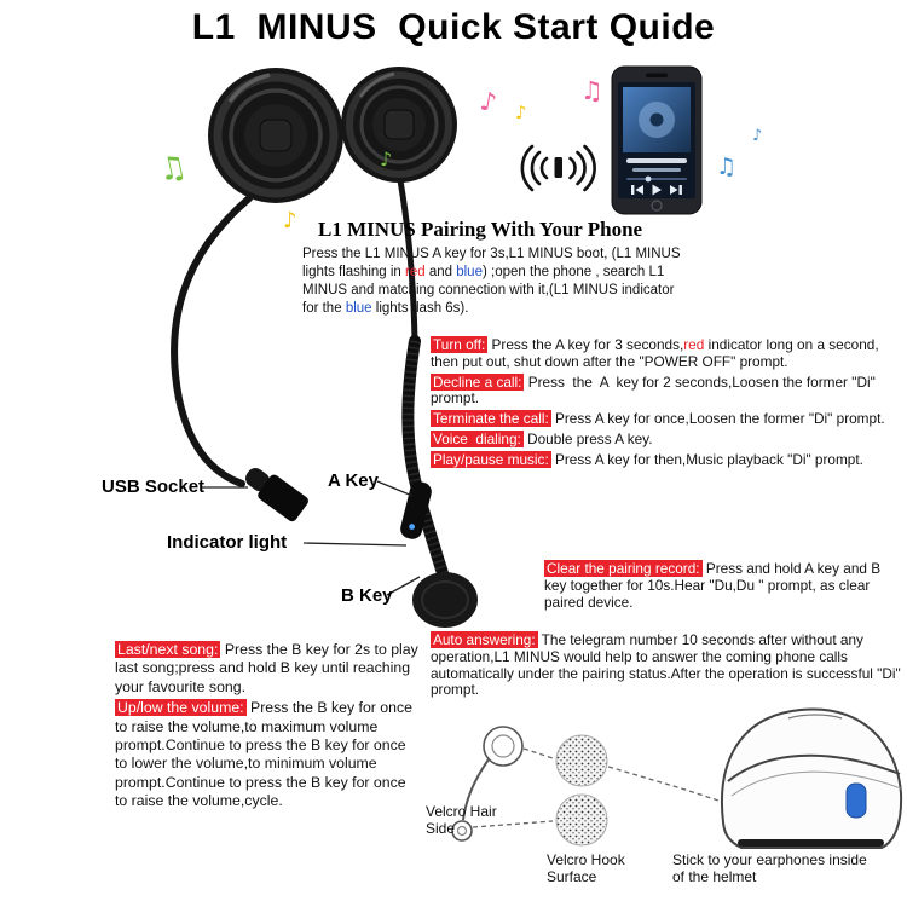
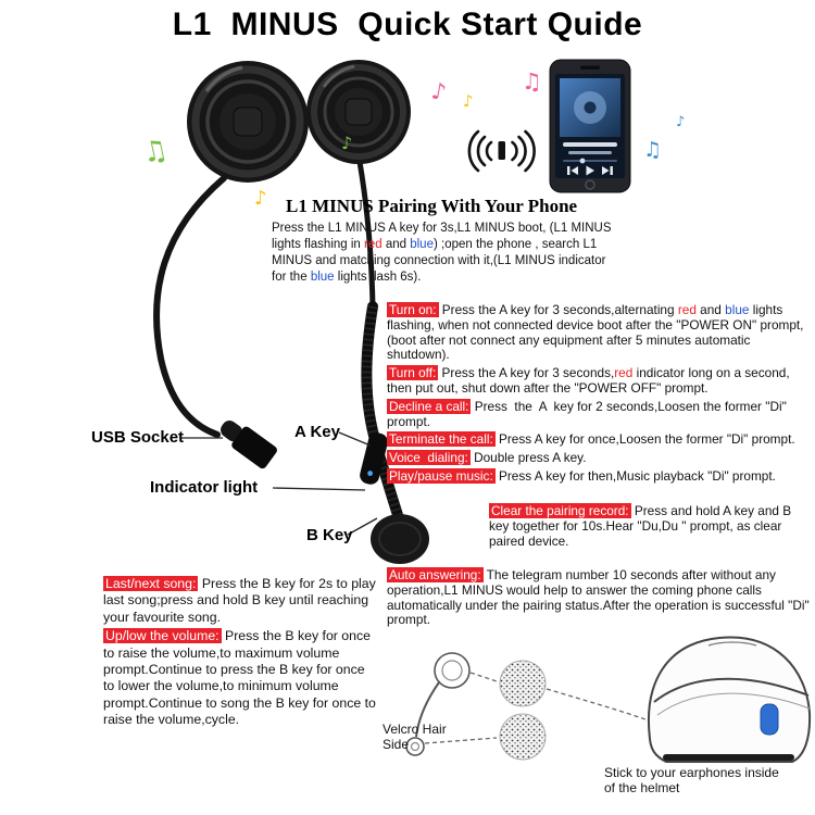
  ♪
  ♪
  ♪
  ♫
  ♫
  ♪
  L1 MINUS Quick Start Quide
  L1 MINUS Pairing With Your Phone
  Press the L1 MINUS A key for 3s,L1 MINUS boot, (L1 MINUS lights flashing in red and blue) ;open the phone , search L1 MINUS and matching connection with it,(L1 MINUS indicator for the blue lights flash 6s).
  USB Socket
  Indicator light
  A Key
  B Key
+ Turn on: Press the A key for 3 seconds,alternating red and blue lights flashing, when not connected device boot after the "POWER ON" prompt, (boot after not connect any equipment after 5 minutes automatic shutdown).
  Turn off: Press the A key for 3 seconds,red indicator long on a second, then put out, shut down after the "POWER OFF" prompt.
  Decline a call: Press the A key for 2 seconds,Loosen the former "Di" prompt.
  Terminate the call: Press A key for once,Loosen the former "Di" prompt.
  Voice dialing: Double press A key.
  Play/pause music: Press A key for then,Music playback "Di" prompt.
  Clear the pairing record: Press and hold A key and B key together for 10s.Hear "Du,Du " prompt, as clear paired device.
  Auto answering: The telegram number 10 seconds after without any operation,L1 MINUS would help to answer the coming phone calls automatically under the pairing status.After the operation is successful "Di" prompt.
  Last/next song: Press the B key for 2s to play last song;press and hold B key until reaching your favourite song.
- Up/low the volume: Press the B key for once to raise the volume,to maximum volume prompt.Continue to press the B key for once to lower the volume,to minimum volume prompt.Continue to press the B key for once to raise the volume,cycle.
+ Up/low the volume: Press the B key for once to raise the volume,to maximum volume prompt.Continue to press the B key for once to lower the volume,to minimum volume prompt.Continue to song the B key for once to raise the volume,cycle.
  Velcro Hair Side
- Velcro Hook Surface
  Stick to your earphones inside of the helmet
